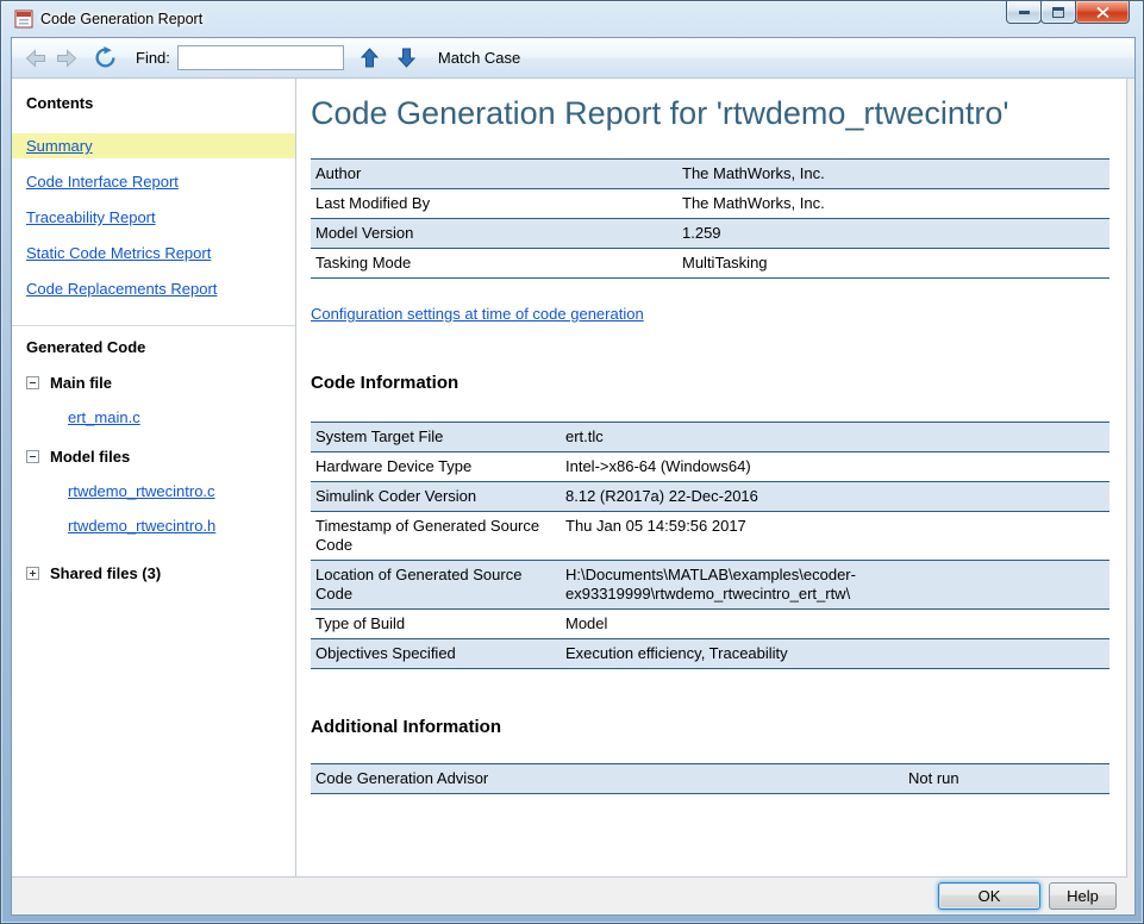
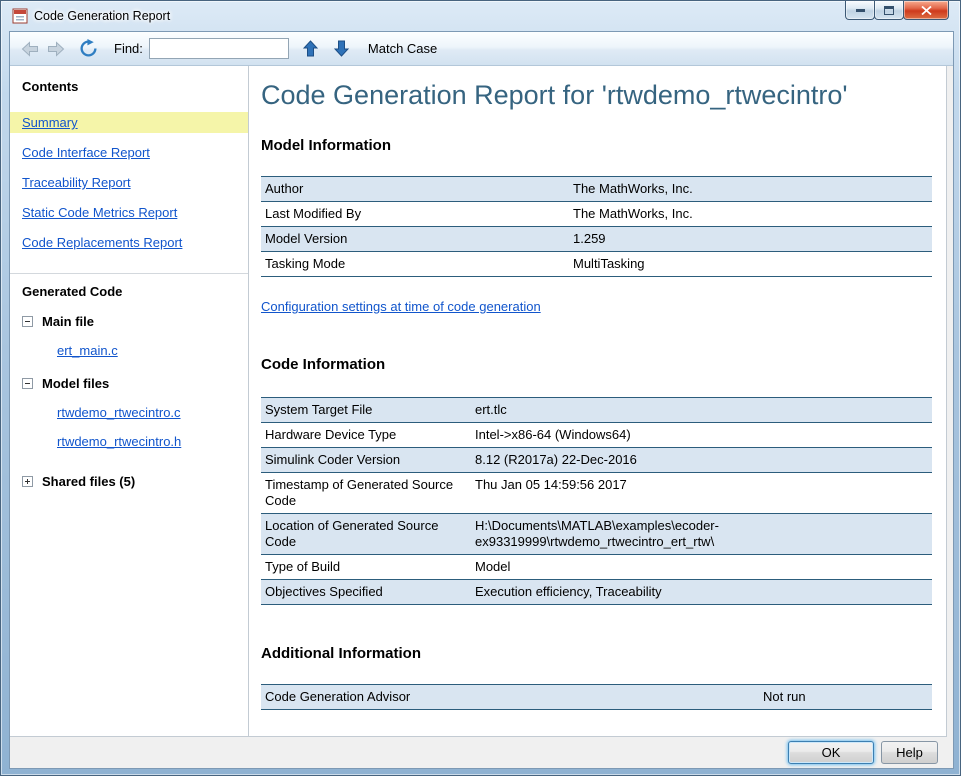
  Code Generation Report
  Find:
  Match Case
  Contents
  Summary
  Code Interface Report
  Traceability Report
  Static Code Metrics Report
  Code Replacements Report
  Generated Code
  Main file
  ert_main.c
  Model files
  rtwdemo_rtwecintro.c
  rtwdemo_rtwecintro.h
- Shared files (3)
+ Shared files (5)
  Code Generation Report for 'rtwdemo_rtwecintro'
+ Model Information
  Author	The MathWorks, Inc.
  Last Modified By	The MathWorks, Inc.
  Model Version	1.259
  Tasking Mode	MultiTasking
  Configuration settings at time of code generation
  Code Information
  System Target File	ert.tlc
  Hardware Device Type	Intel->x86-64 (Windows64)
  Simulink Coder Version	8.12 (R2017a) 22-Dec-2016
  Timestamp of Generated Source Code	Thu Jan 05 14:59:56 2017
  Location of Generated Source Code	H:\Documents\MATLAB\examples\ecoder-ex93319999\rtwdemo_rtwecintro_ert_rtw\
  Type of Build	Model
  Objectives Specified	Execution efficiency, Traceability
  Additional Information
  Code Generation Advisor	Not run
  OK
  Help
